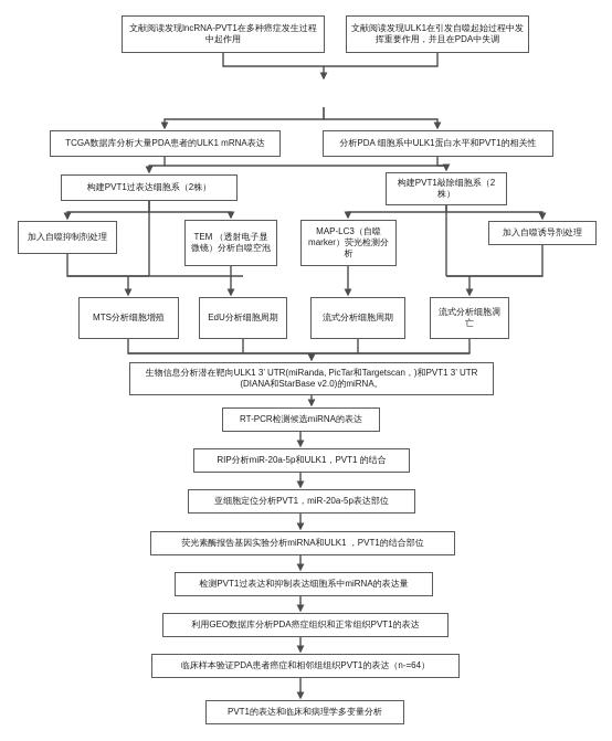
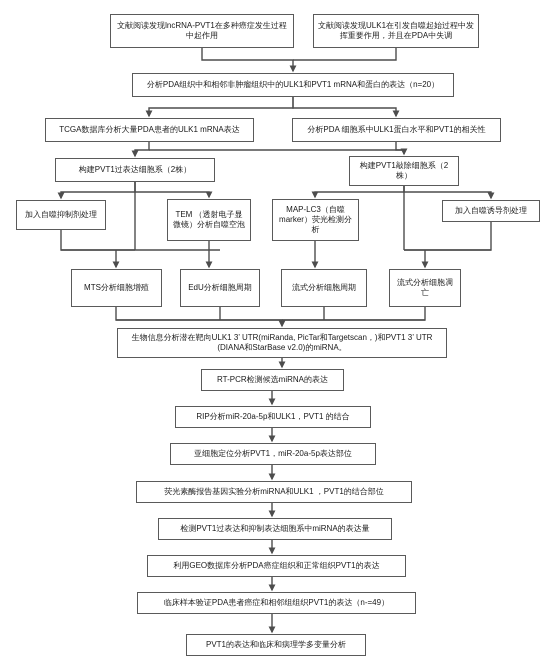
  文献阅读发现lncRNA-PVT1在多种癌症发生过程中起作用
  文献阅读发现ULK1在引发自噬起始过程中发挥重要作用，并且在PDA中失调
+ 分析PDA组织中和相邻非肿瘤组织中的ULK1和PVT1 mRNA和蛋白的表达（n=20）
  TCGA数据库分析大量PDA患者的ULK1 mRNA表达
  分析PDA 细胞系中ULK1蛋白水平和PVT1的相关性
  构建PVT1过表达细胞系（2株）
  构建PVT1敲除细胞系（2株）
  加入自噬抑制剂处理
  TEM （透射电子显微镜）分析自噬空泡
  MAP-LC3（自噬marker）荧光检测分析
  加入自噬诱导剂处理
  MTS分析细胞增殖
  EdU分析细胞周期
  流式分析细胞周期
  流式分析细胞凋亡
  生物信息分析潜在靶向ULK1 3’ UTR(miRanda, PicTar和Targetscan，)和PVT1 3’ UTR (DIANA和StarBase v2.0)的miRNA。
  RT-PCR检测候选miRNA的表达
  RIP分析miR-20a-5p和ULK1，PVT1 的结合
  亚细胞定位分析PVT1，miR-20a-5p表达部位
  荧光素酶报告基因实验分析miRNA和ULK1 ，PVT1的结合部位
  检测PVT1过表达和抑制表达细胞系中miRNA的表达量
  利用GEO数据库分析PDA癌症组织和正常组织PVT1的表达
- 临床样本验证PDA患者癌症和相邻组组织PVT1的表达（n-=64）
+ 临床样本验证PDA患者癌症和相邻组组织PVT1的表达（n-=49）
  PVT1的表达和临床和病理学多变量分析
